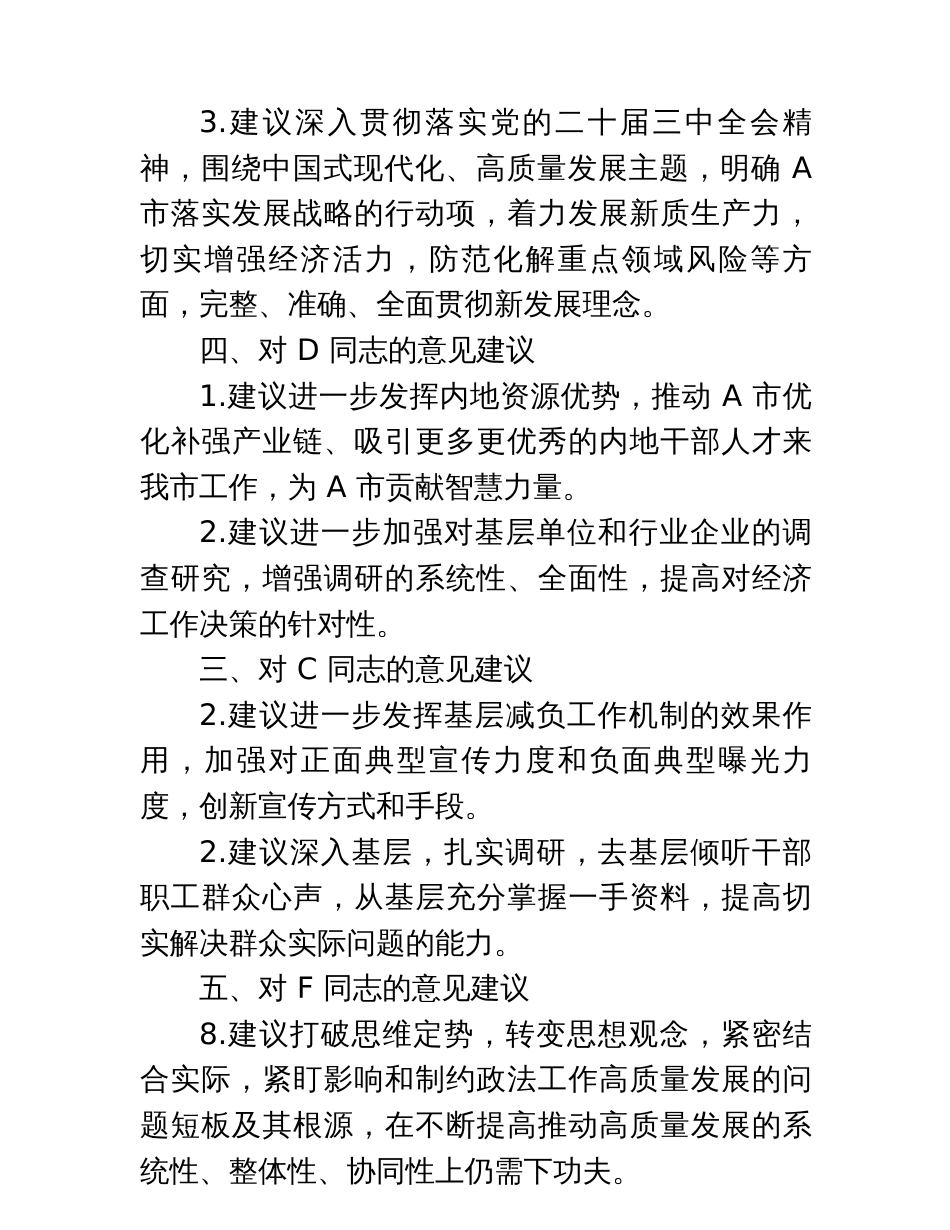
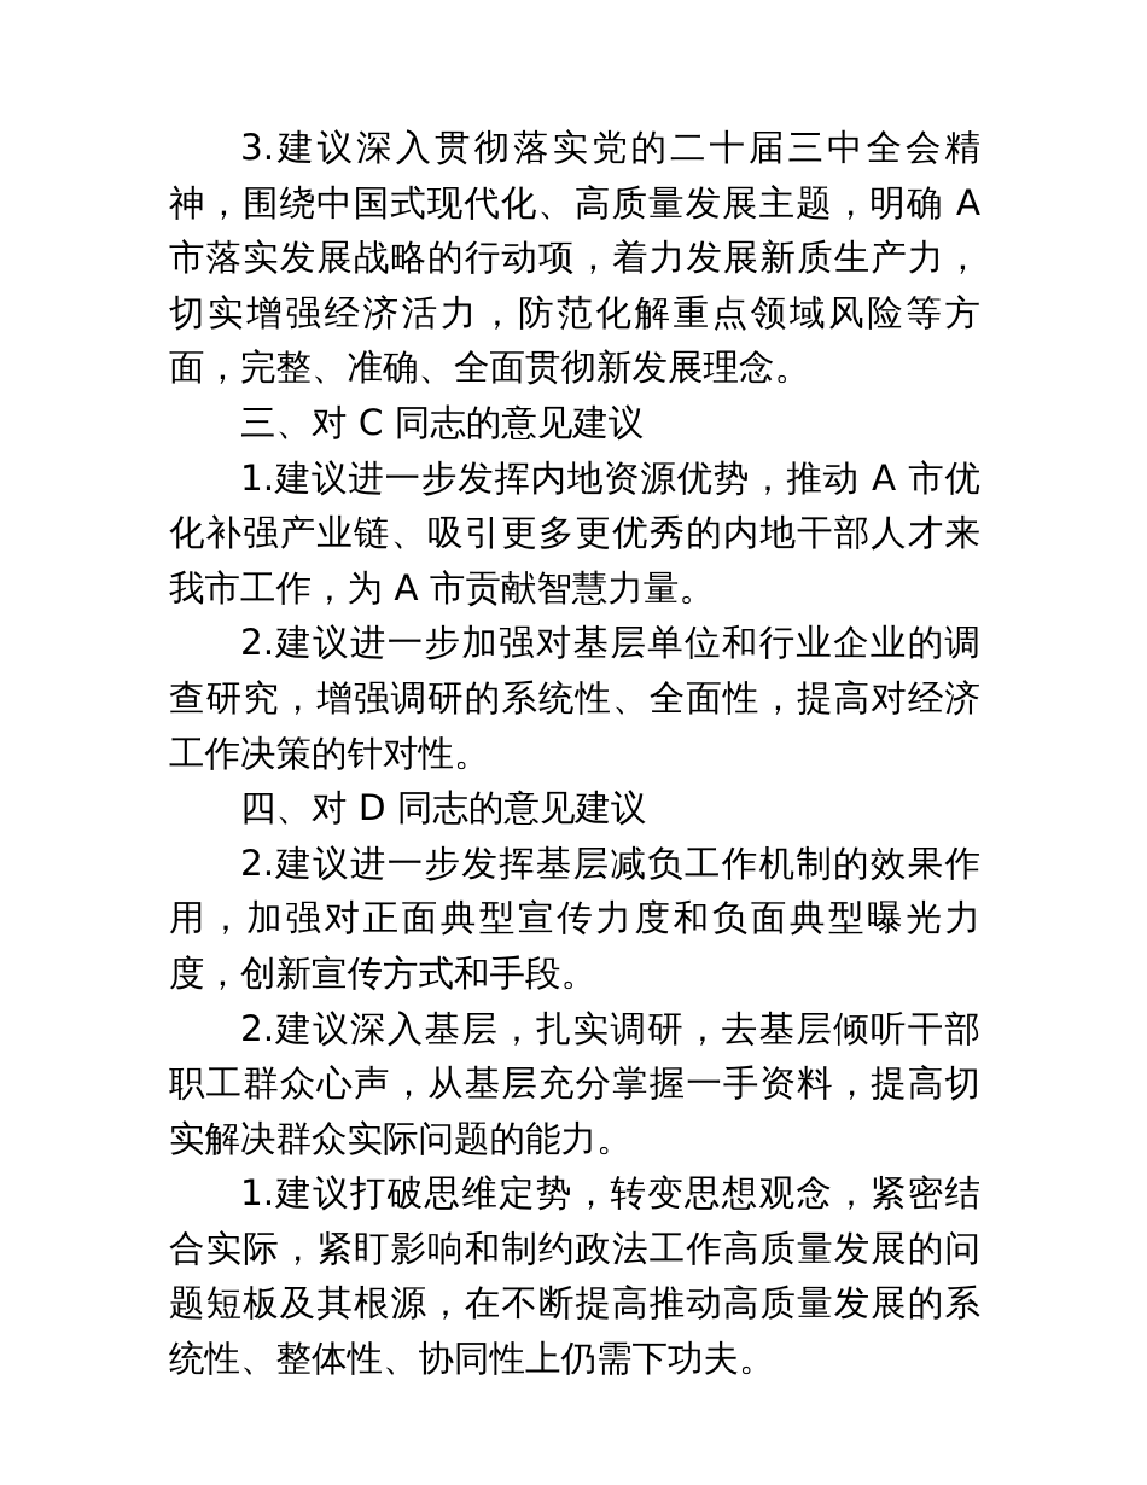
  3.建议深入贯彻落实党的二十届三中全会精神，围绕中国式现代化、高质量发展主题，明确 A 市落实发展战略的行动项，着力发展新质生产力，切实增强经济活力，防范化解重点领域风险等方面，完整、准确、全面贯彻新发展理念。
- 四、对 D 同志的意见建议
+ 三、对 C 同志的意见建议
  1.建议进一步发挥内地资源优势，推动 A 市优化补强产业链、吸引更多更优秀的内地干部人才来我市工作，为 A 市贡献智慧力量。
  2.建议进一步加强对基层单位和行业企业的调查研究，增强调研的系统性、全面性，提高对经济工作决策的针对性。
- 三、对 C 同志的意见建议
+ 四、对 D 同志的意见建议
  2.建议进一步发挥基层减负工作机制的效果作用，加强对正面典型宣传力度和负面典型曝光力度，创新宣传方式和手段。
  2.建议深入基层，扎实调研，去基层倾听干部职工群众心声，从基层充分掌握一手资料，提高切实解决群众实际问题的能力。
- 五、对 F 同志的意见建议
- 8.建议打破思维定势，转变思想观念，紧密结合实际，紧盯影响和制约政法工作高质量发展的问题短板及其根源，在不断提高推动高质量发展的系统性、整体性、协同性上仍需下功夫。
+ 1.建议打破思维定势，转变思想观念，紧密结合实际，紧盯影响和制约政法工作高质量发展的问题短板及其根源，在不断提高推动高质量发展的系统性、整体性、协同性上仍需下功夫。
